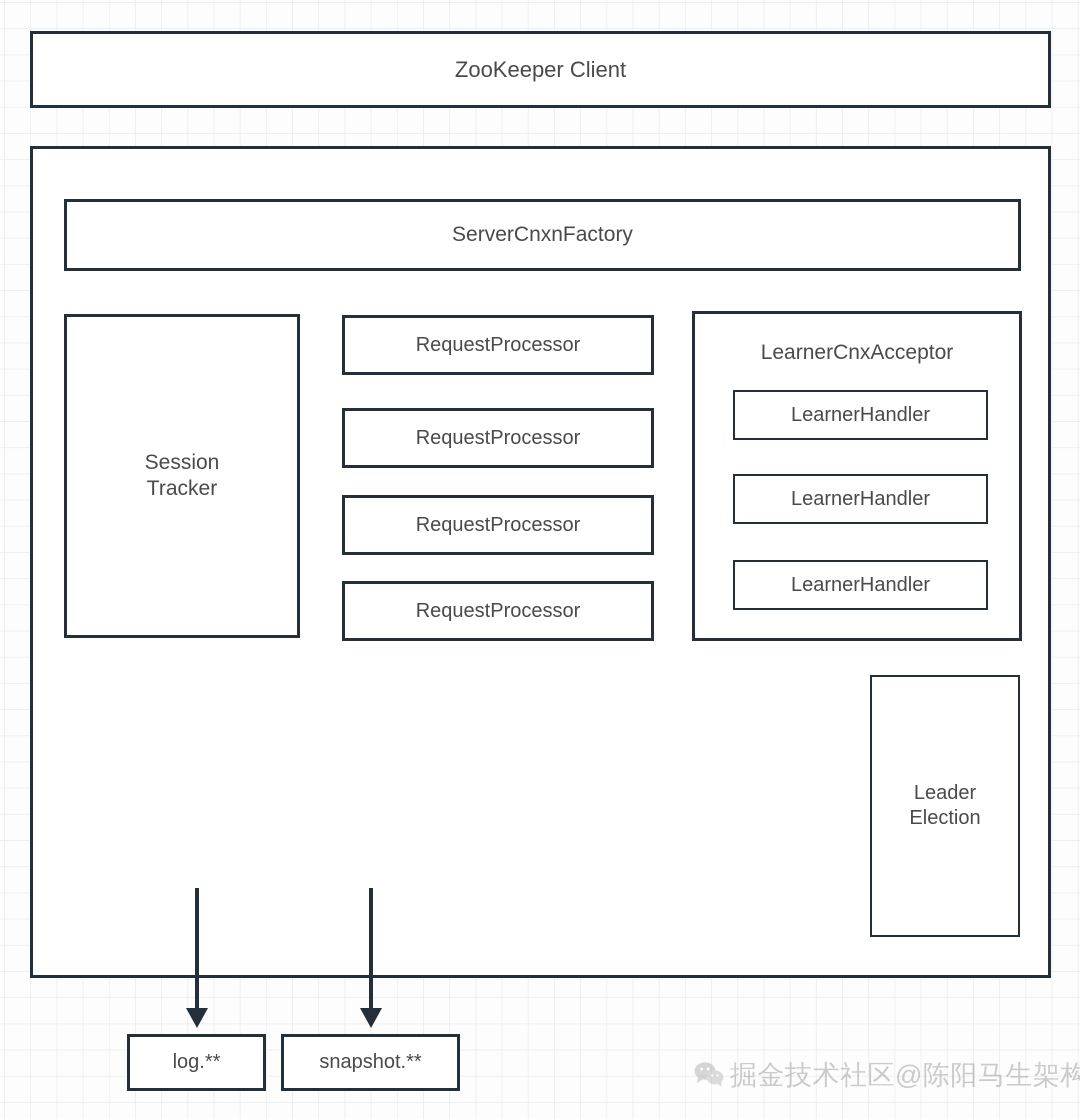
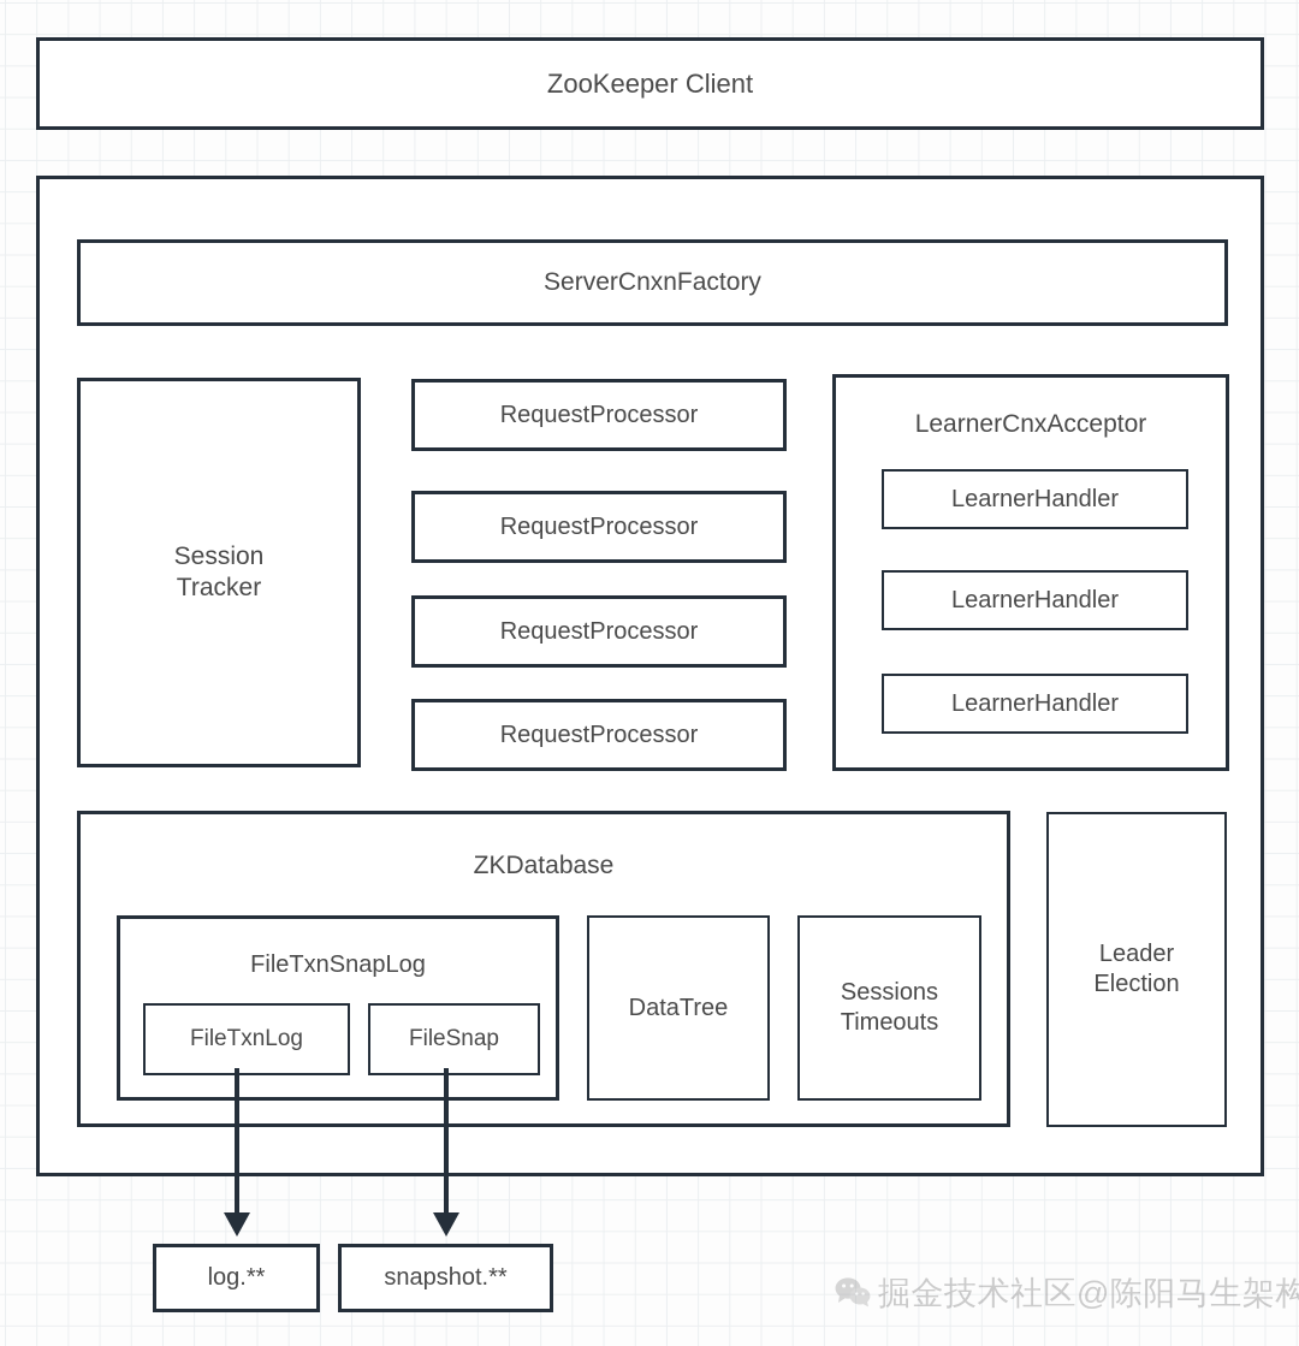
  ZooKeeper Client
  ServerCnxnFactory
  Session
  Tracker
  RequestProcessor
  RequestProcessor
  RequestProcessor
  RequestProcessor
  LearnerCnxAcceptor
  LearnerHandler
  LearnerHandler
  LearnerHandler
+ ZKDatabase
+ FileTxnSnapLog
+ FileTxnLog
+ FileSnap
+ DataTree
+ Sessions
+ Timeouts
  Leader
  Election
  log.**
  snapshot.**
  掘金技术社区@陈阳马生架构
